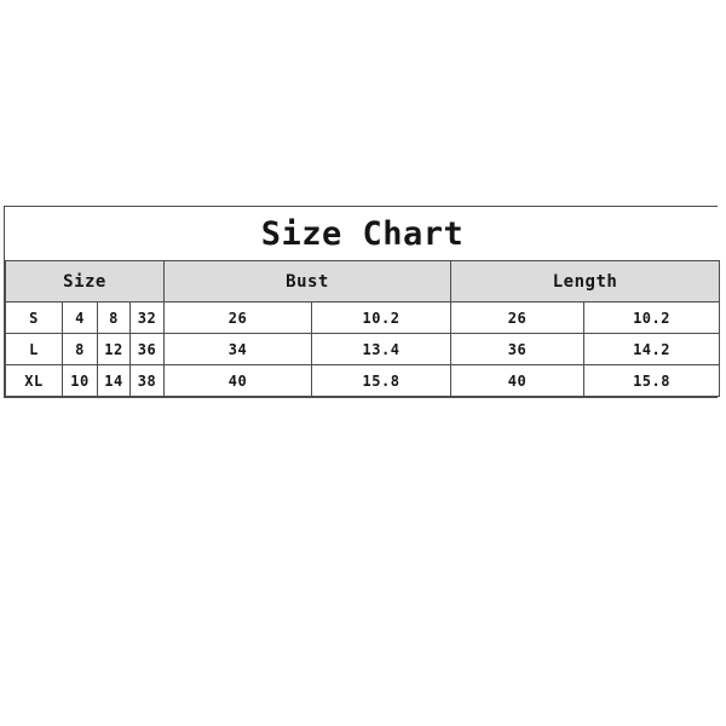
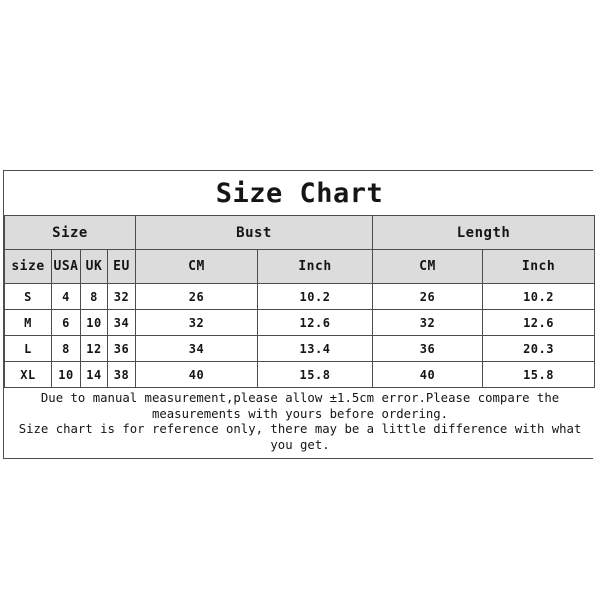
  Size Chart
  Size	Bust	Length
+ size	USA	UK	EU	CM	Inch	CM	Inch
  S	4	8	32	26	10.2	26	10.2
+ M	6	10	34	32	12.6	32	12.6
- L	8	12	36	34	13.4	36	14.2
+ L	8	12	36	34	13.4	36	20.3
  XL	10	14	38	40	15.8	40	15.8
+ Due to manual measurement,please allow ±1.5cm error.Please compare the measurements with yours before ordering. Size chart is for reference only, there may be a little difference with what you get.
